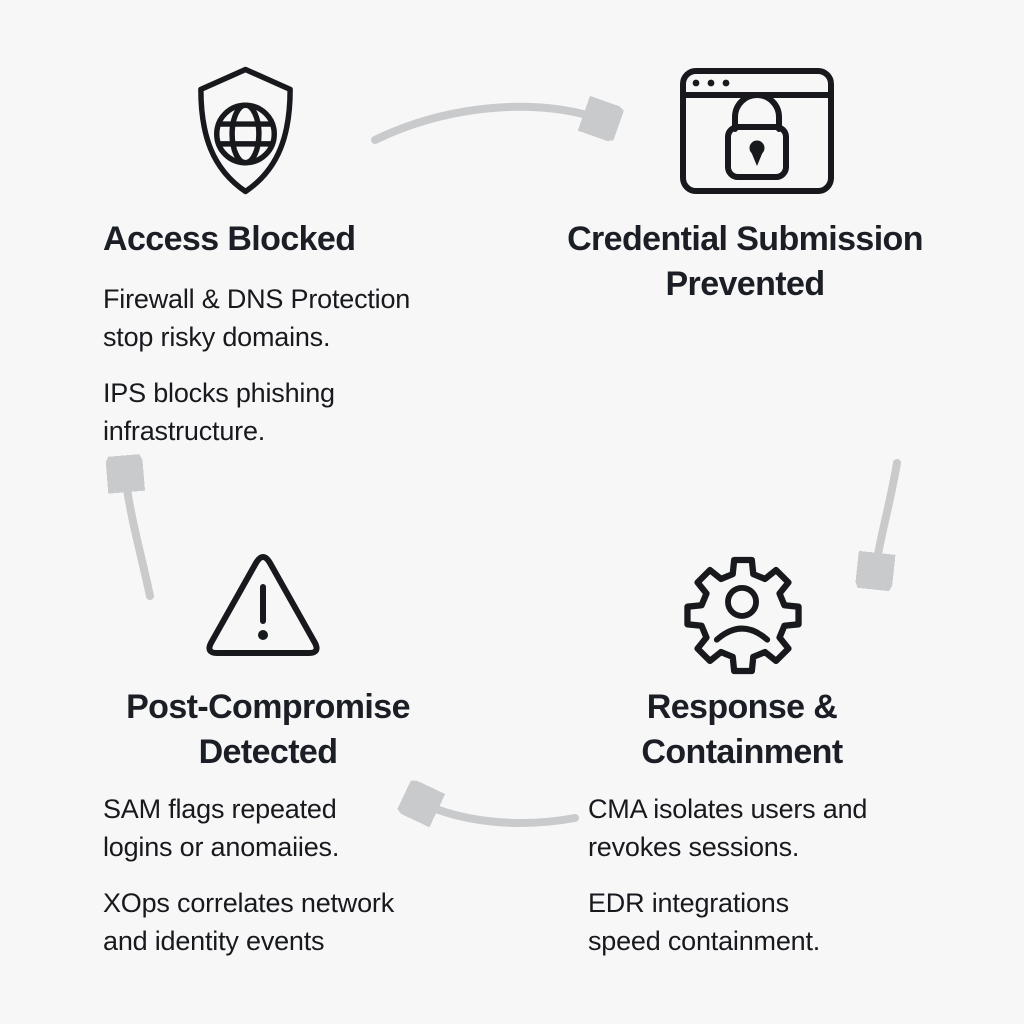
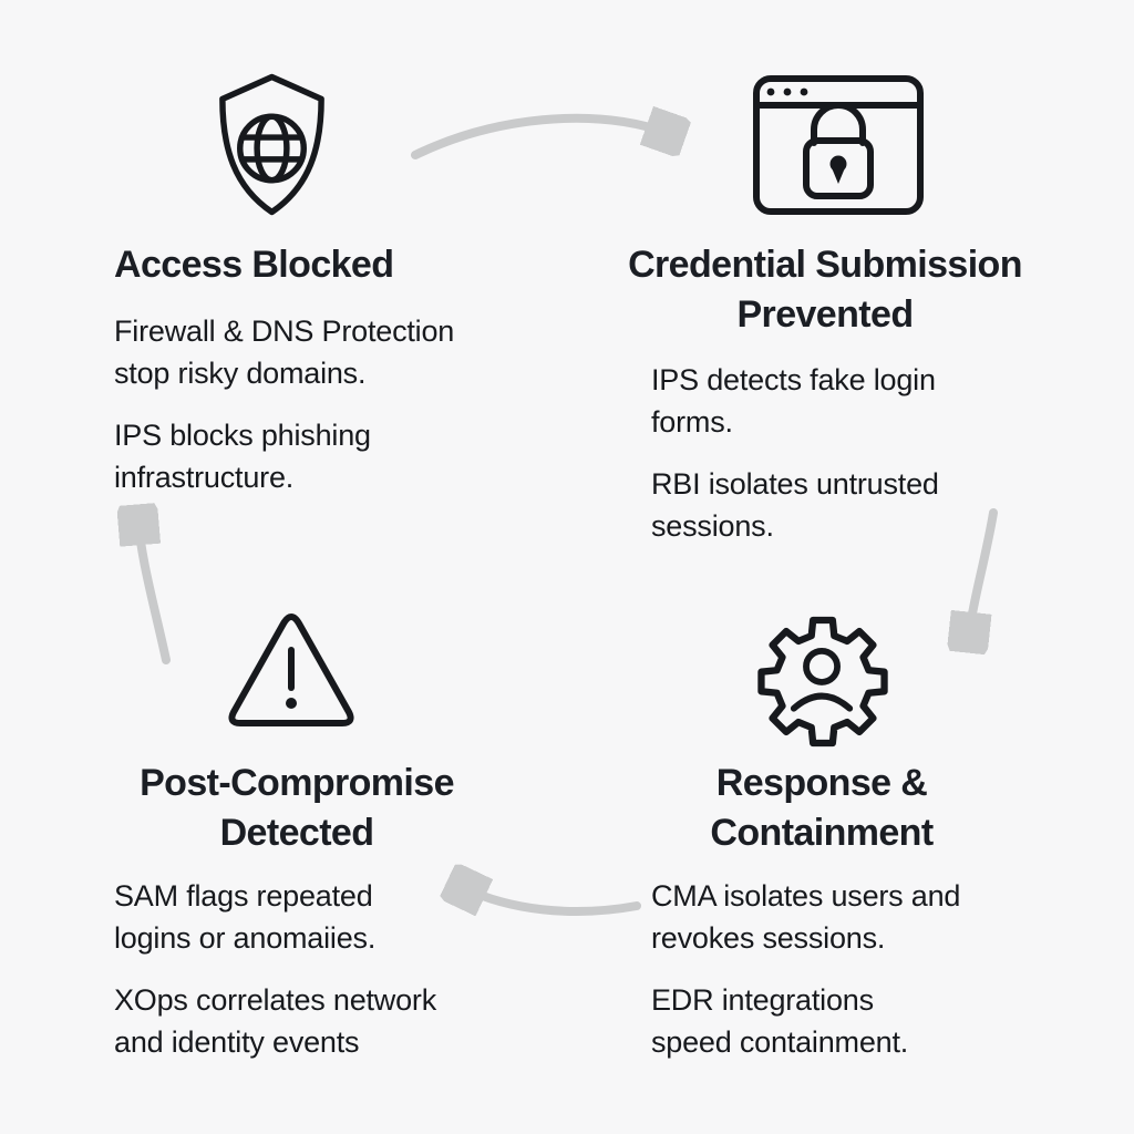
  Access Blocked
  Firewall & DNS Protection
  stop risky domains.
  IPS blocks phishing
  infrastructure.
  Credential Submission
  Prevented
+ IPS detects fake login
+ forms.
+ RBI isolates untrusted
+ sessions.
  Response &
  Containment
  CMA isolates users and
  revokes sessions.
  EDR integrations
  speed containment.
  Post-Compromise
  Detected
  SAM flags repeated
  logins or anomaiies.
  XOps correlates network
  and identity events
